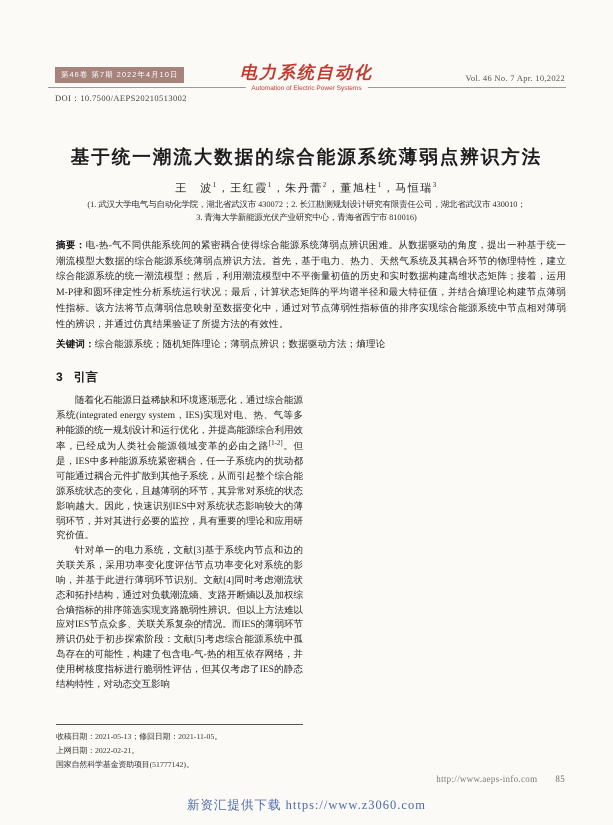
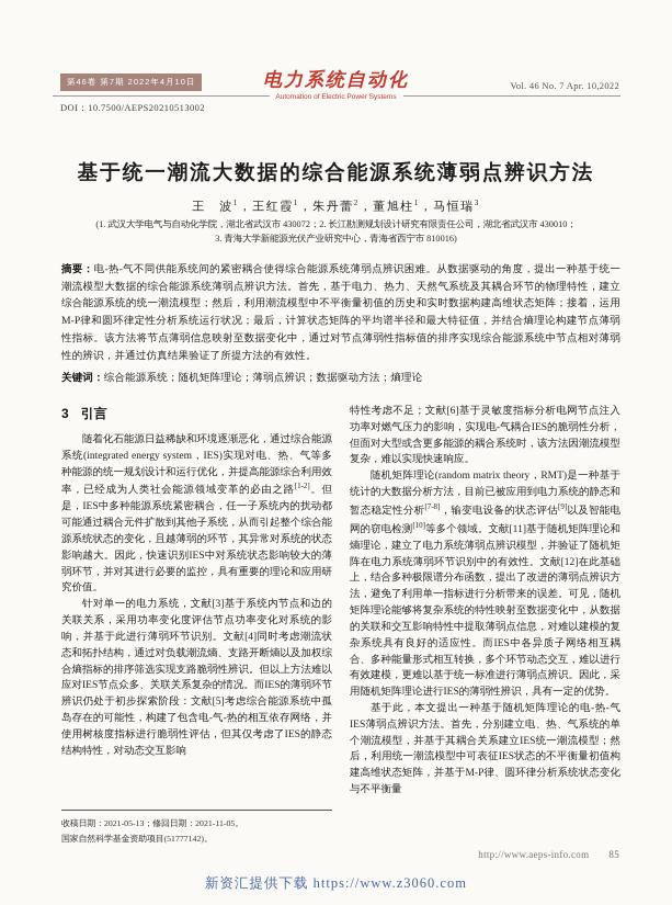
  第46卷 第7期 2022年4月10日
  DOI：10.7500/AEPS20210513002
  电力系统自动化
  Vol. 46 No. 7 Apr. 10,2022
  基于统一潮流大数据的综合能源系统薄弱点辨识方法
  王 波1，王红霞1，朱丹蕾2，董旭柱1，马恒瑞3
  (1. 武汉大学电气与自动化学院，湖北省武汉市 430072；2. 长江勘测规划设计研究有限责任公司，湖北省武汉市 430010；
  3. 青海大学新能源光伏产业研究中心，青海省西宁市 810016)
  摘要：电-热-气不同供能系统间的紧密耦合使得综合能源系统薄弱点辨识困难。从数据驱动的角度，提出一种基于统一潮流模型大数据的综合能源系统薄弱点辨识方法。首先，基于电力、热力、天然气系统及其耦合环节的物理特性，建立综合能源系统的统一潮流模型；然后，利用潮流模型中不平衡量初值的历史和实时数据构建高维状态矩阵；接着，运用M-P律和圆环律定性分析系统运行状况；最后，计算状态矩阵的平均谱半径和最大特征值，并结合熵理论构建节点薄弱性指标。该方法将节点薄弱信息映射至数据变化中，通过对节点薄弱性指标值的排序实现综合能源系统中节点相对薄弱性的辨识，并通过仿真结果验证了所提方法的有效性。
  关键词：综合能源系统；随机矩阵理论；薄弱点辨识；数据驱动方法；熵理论
  3
  引言
  随着化石能源日益稀缺和环境逐渐恶化，通过综合能源系统(integrated energy system，IES)实现对电、热、气等多种能源的统一规划设计和运行优化，并提高能源综合利用效率，已经成为人类社会能源领域变革的必由之路[1-2]。但是，IES中多种能源系统紧密耦合，任一子系统内的扰动都可能通过耦合元件扩散到其他子系统，从而引起整个综合能源系统状态的变化，且越薄弱的环节，其异常对系统的状态影响越大。因此，快速识别IES中对系统状态影响较大的薄弱环节，并对其进行必要的监控，具有重要的理论和应用研究价值。
  针对单一的电力系统，文献[3]基于系统内节点和边的关联关系，采用功率变化度评估节点功率变化对系统的影响，并基于此进行薄弱环节识别。文献[4]同时考虑潮流状态和拓扑结构，通过对负载潮流熵、支路开断熵以及加权综合熵指标的排序筛选实现支路脆弱性辨识。但以上方法难以应对IES节点众多、关联关系复杂的情况。而IES的薄弱环节辨识仍处于初步探索阶段：文献[5]考虑综合能源系统中孤岛存在的可能性，构建了包含电-气-热的相互依存网络，并使用树核度指标进行脆弱性评估，但其仅考虑了IES的静态结构特性，对动态交互影响
  收稿日期：2021-05-13；修回日期：2021-11-05。
- 上网日期：2022-02-21。
  国家自然科学基金资助项目(51777142)。
+ 特性考虑不足；文献[6]基于灵敏度指标分析电网节点注入功率对燃气压力的影响，实现电-气耦合IES的脆弱性分析，但面对大型或含更多能源的耦合系统时，该方法因潮流模型复杂，难以实现快速响应。
+ 随机矩阵理论(random matrix theory，RMT)是一种基于统计的大数据分析方法，目前已被应用到电力系统的静态和暂态稳定性分析[7-8]，输变电设备的状态评估[9]以及智能电网的窃电检测[10]等多个领域。文献[11]基于随机矩阵理论和熵理论，建立了电力系统薄弱点辨识模型，并验证了随机矩阵在电力系统薄弱环节识别中的有效性。文献[12]在此基础上，结合多种极限谱分布函数，提出了改进的薄弱点辨识方法，避免了利用单一指标进行分析带来的误差。可见，随机矩阵理论能够将复杂系统的特性映射至数据变化中，从数据的关联和交互影响特性中提取薄弱点信息，对难以建模的复杂系统具有良好的适应性。而IES中各异质子网络相互耦合、多种能量形式相互转换，多个环节动态交互，难以进行有效建模，更难以基于统一标准进行薄弱点辨识。因此，采用随机矩阵理论进行IES的薄弱性辨识，具有一定的优势。
+ 基于此，本文提出一种基于随机矩阵理论的电-热-气IES薄弱点辨识方法。首先，分别建立电、热、气系统的单个潮流模型，并基于其耦合关系建立IES统一潮流模型；然后，利用统一潮流模型中可表征IES状态的不平衡量初值构建高维状态矩阵，并基于M-P律、圆环律分析系统状态变化与不平衡量
  http://www.aeps-info.com 85
  新资汇提供下载 https://www.z3060.com
